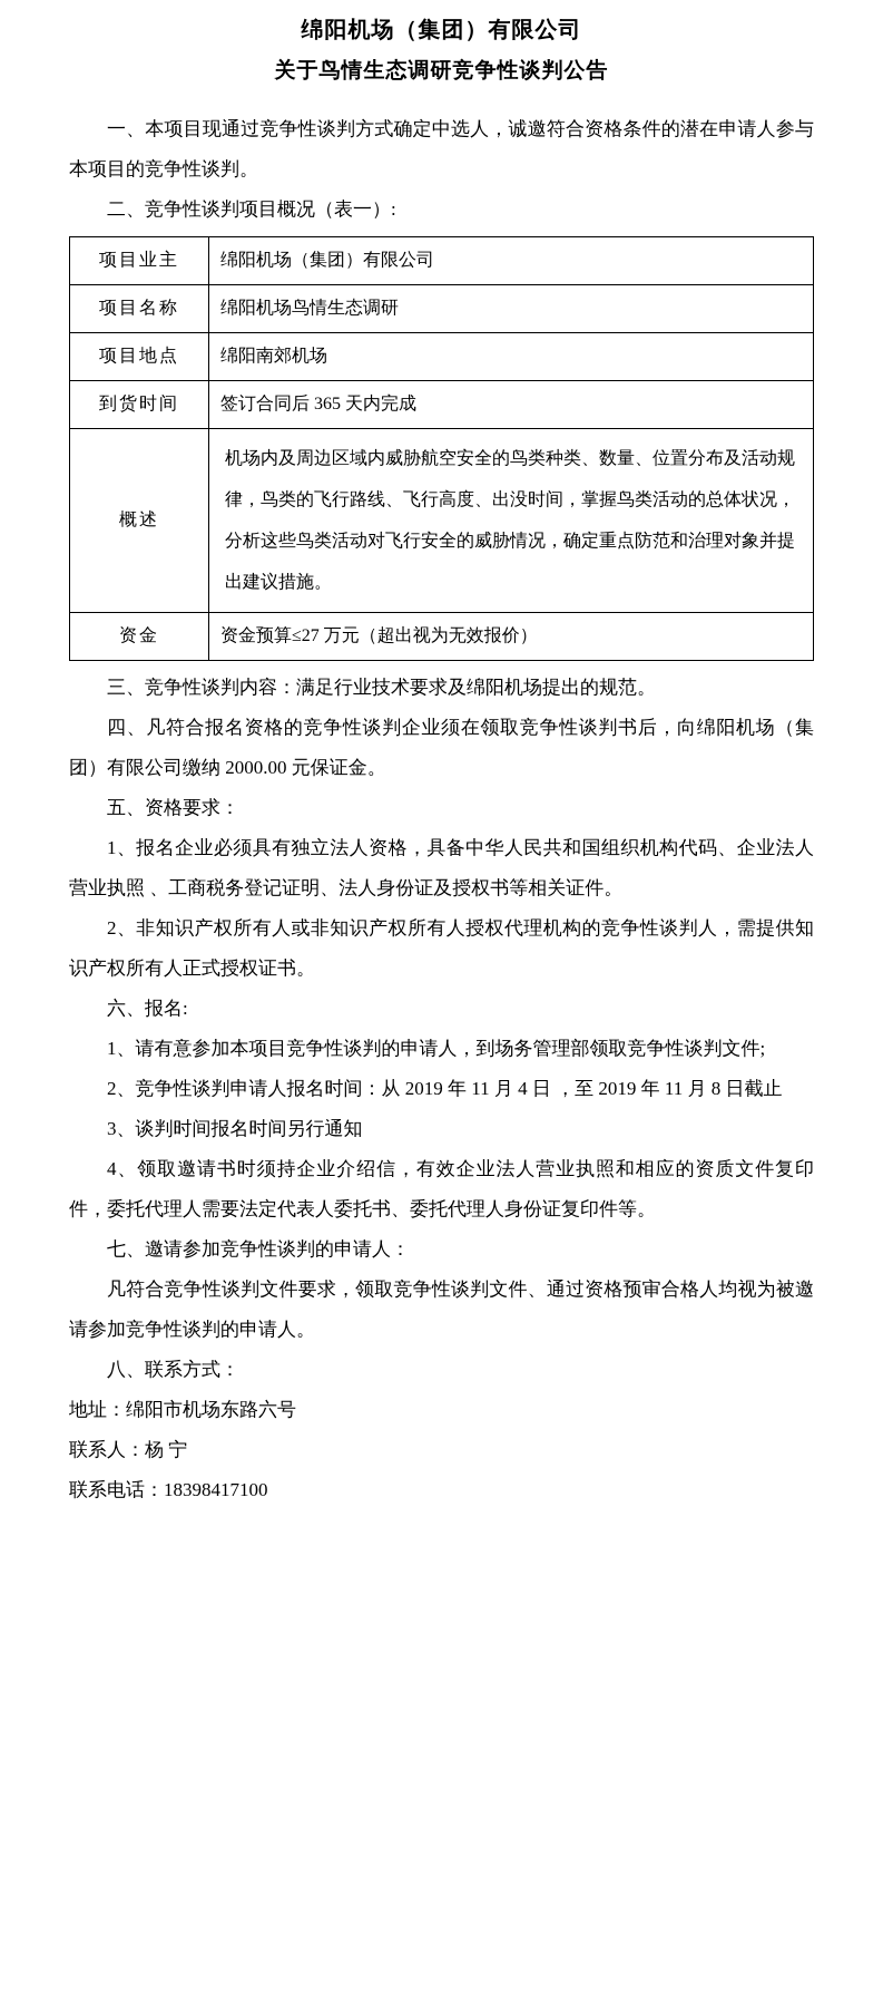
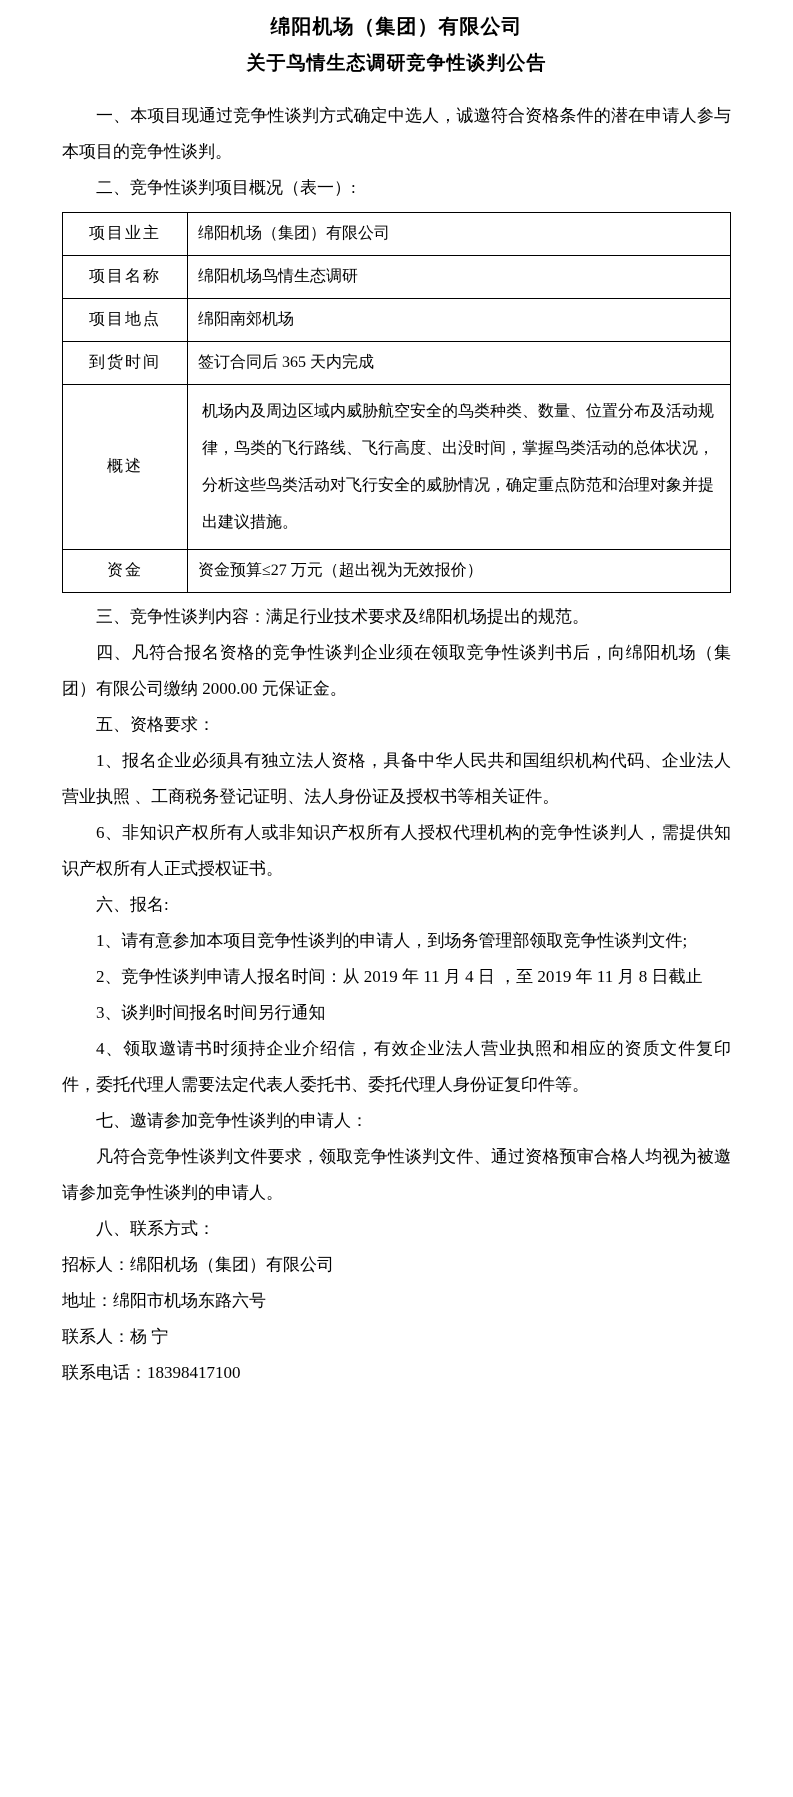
  绵阳机场（集团）有限公司
  关于鸟情生态调研竞争性谈判公告
  一、本项目现通过竞争性谈判方式确定中选人，诚邀符合资格条件的潜在申请人参与本项目的竞争性谈判。
  二、竞争性谈判项目概况（表一）:
  项目业主	绵阳机场（集团）有限公司
  项目名称	绵阳机场鸟情生态调研
  项目地点	绵阳南郊机场
  到货时间	签订合同后 365 天内完成
  概述	机场内及周边区域内威胁航空安全的鸟类种类、数量、位置分布及活动规律，鸟类的飞行路线、飞行高度、出没时间，掌握鸟类活动的总体状况，分析这些鸟类活动对飞行安全的威胁情况，确定重点防范和治理对象并提出建议措施。
  资金	资金预算≤27 万元（超出视为无效报价）
  三、竞争性谈判内容：满足行业技术要求及绵阳机场提出的规范。
  四、凡符合报名资格的竞争性谈判企业须在领取竞争性谈判书后，向绵阳机场（集团）有限公司缴纳 2000.00 元保证金。
  五、资格要求：
  1、报名企业必须具有独立法人资格，具备中华人民共和国组织机构代码、企业法人营业执照 、工商税务登记证明、法人身份证及授权书等相关证件。
- 2、非知识产权所有人或非知识产权所有人授权代理机构的竞争性谈判人，需提供知识产权所有人正式授权证书。
+ 6、非知识产权所有人或非知识产权所有人授权代理机构的竞争性谈判人，需提供知识产权所有人正式授权证书。
  六、报名:
  1、请有意参加本项目竞争性谈判的申请人，到场务管理部领取竞争性谈判文件;
  2、竞争性谈判申请人报名时间：从 2019 年 11 月 4 日 ，至 2019 年 11 月 8 日截止
  3、谈判时间报名时间另行通知
  4、领取邀请书时须持企业介绍信，有效企业法人营业执照和相应的资质文件复印件，委托代理人需要法定代表人委托书、委托代理人身份证复印件等。
  七、邀请参加竞争性谈判的申请人：
  凡符合竞争性谈判文件要求，领取竞争性谈判文件、通过资格预审合格人均视为被邀请参加竞争性谈判的申请人。
  八、联系方式：
+ 招标人：绵阳机场（集团）有限公司
  地址：绵阳市机场东路六号
  联系人：杨 宁
  联系电话：18398417100
